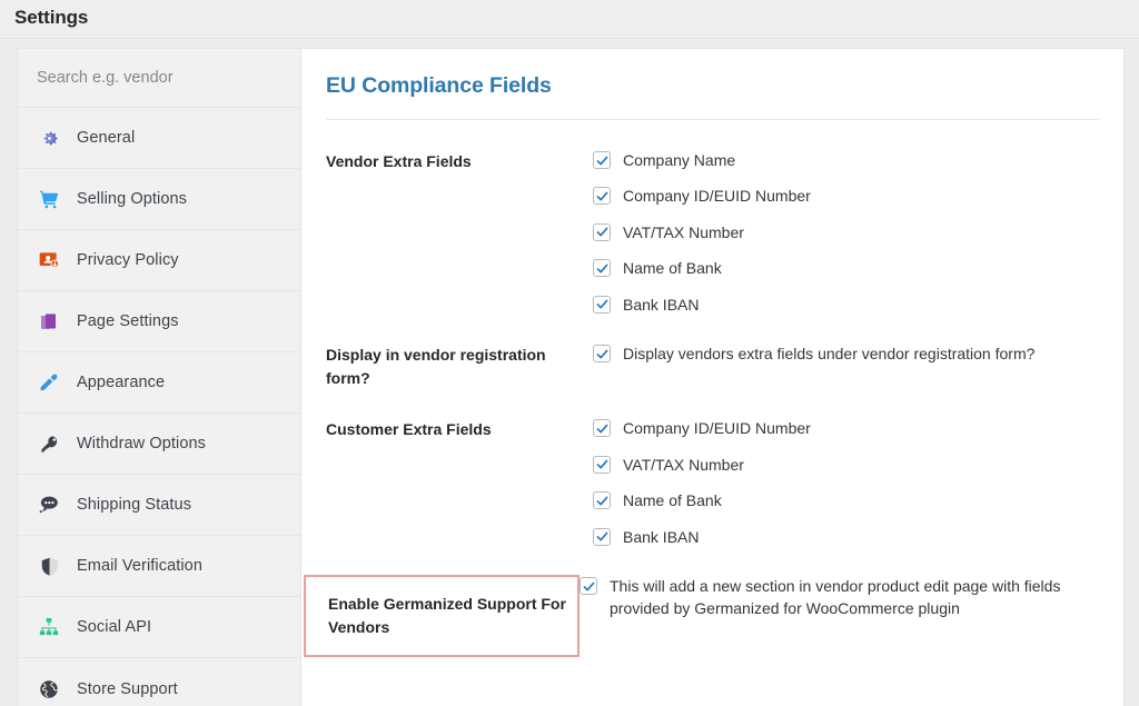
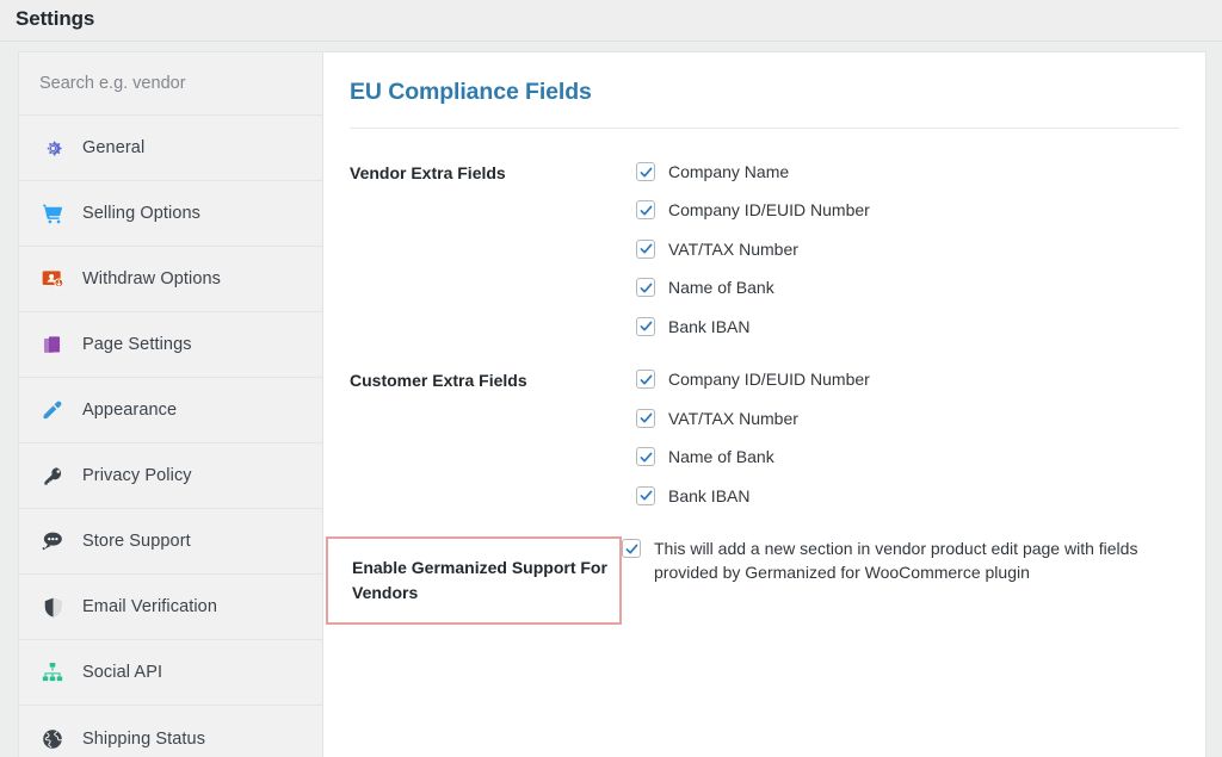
  Settings
  Search e.g. vendor
  General
  Selling Options
- Privacy Policy
+ Withdraw Options
  Page Settings
  Appearance
- Withdraw Options
+ Privacy Policy
- Shipping Status
+ Store Support
  Email Verification
  Social API
- Store Support
+ Shipping Status
  EU Compliance Fields
  Vendor Extra Fields
  Company Name
  Company ID/EUID Number
  VAT/TAX Number
  Name of Bank
  Bank IBAN
- Display in vendor registration form?
- Display vendors extra fields under vendor registration form?
  Customer Extra Fields
  Company ID/EUID Number
  VAT/TAX Number
  Name of Bank
  Bank IBAN
  Enable Germanized Support For Vendors
  This will add a new section in vendor product edit page with fields provided by Germanized for WooCommerce plugin
